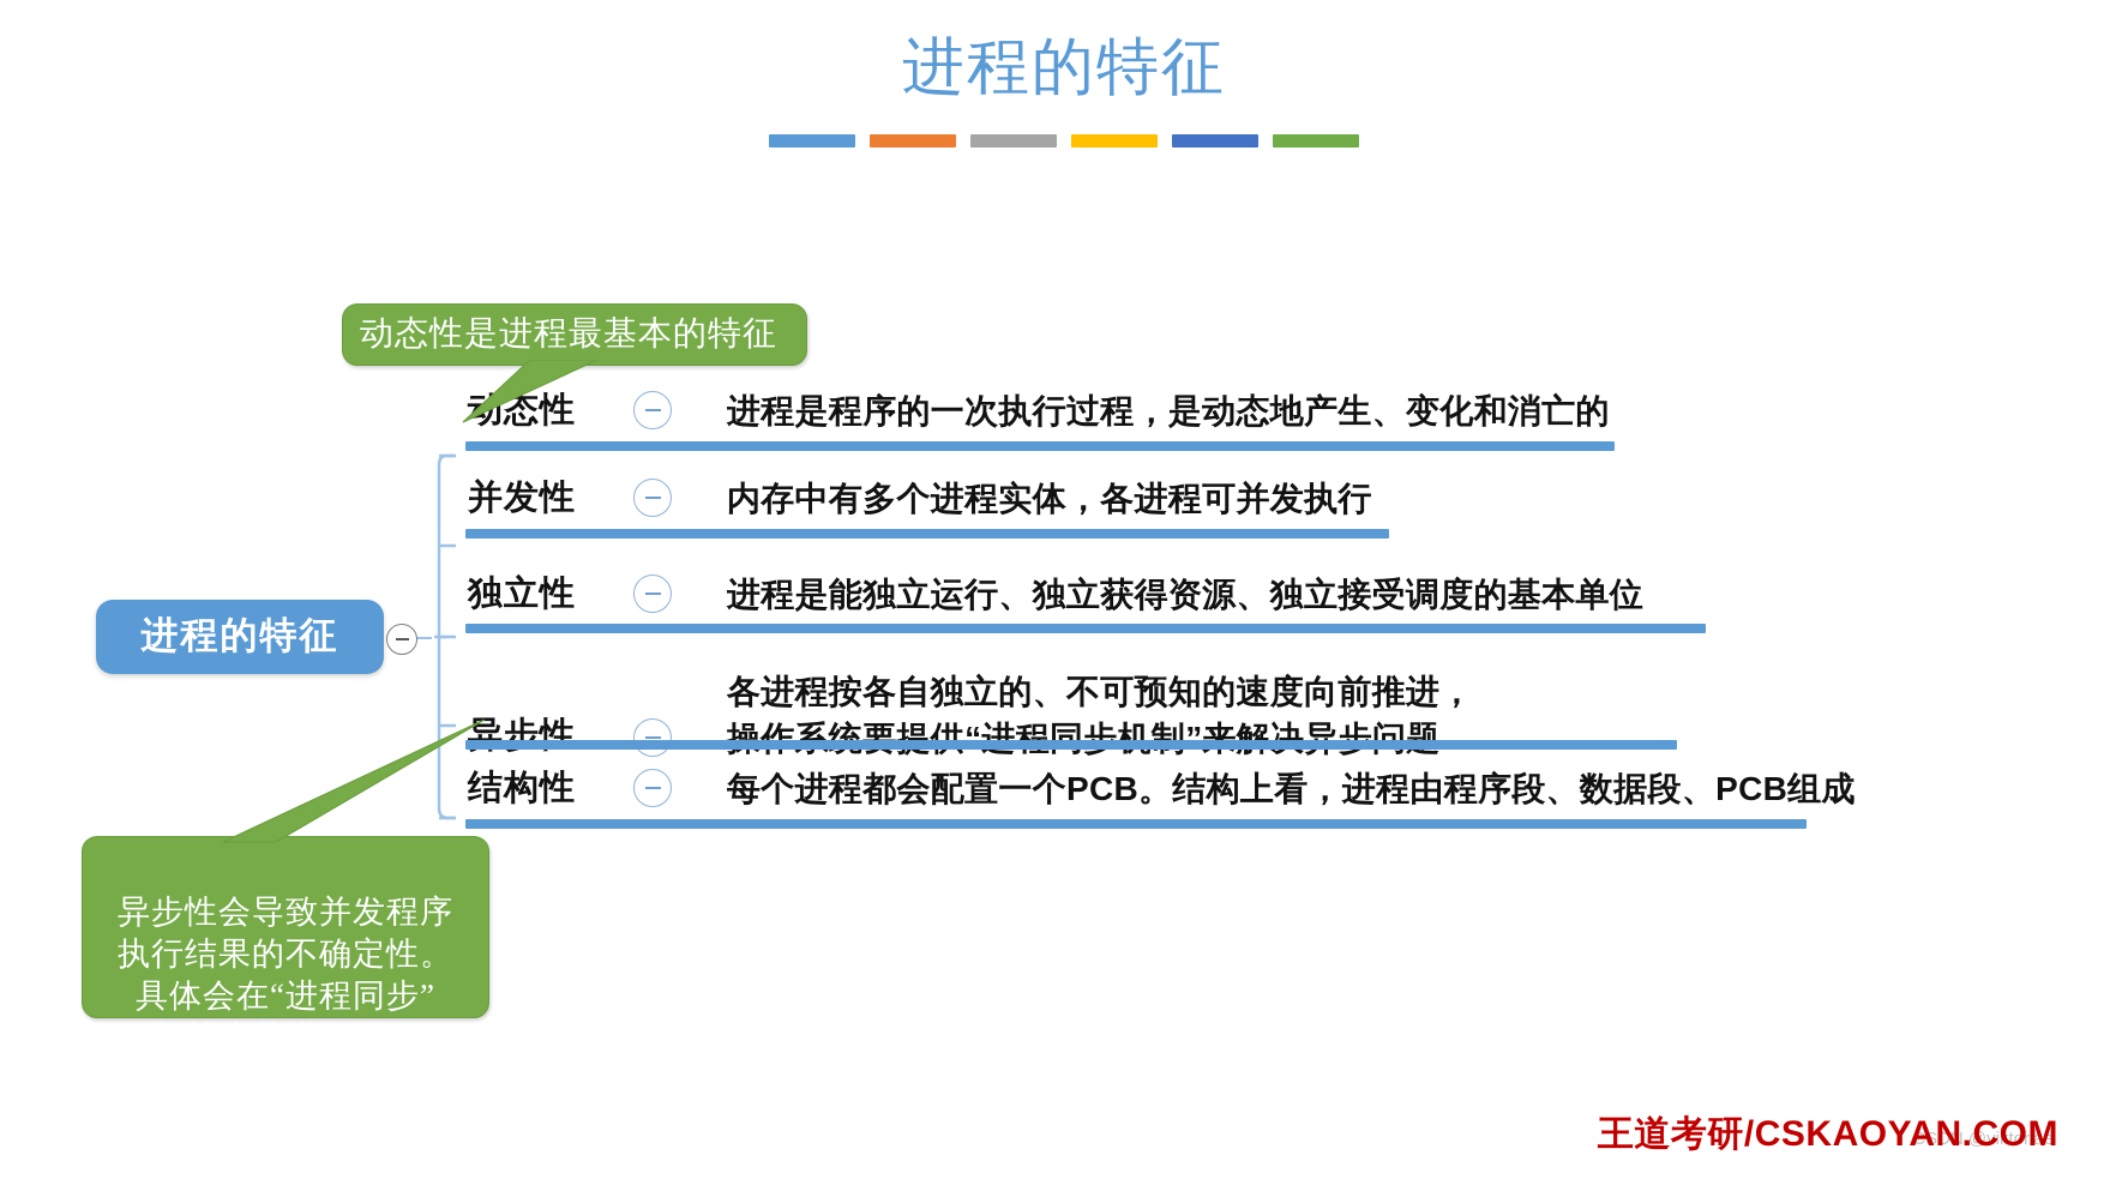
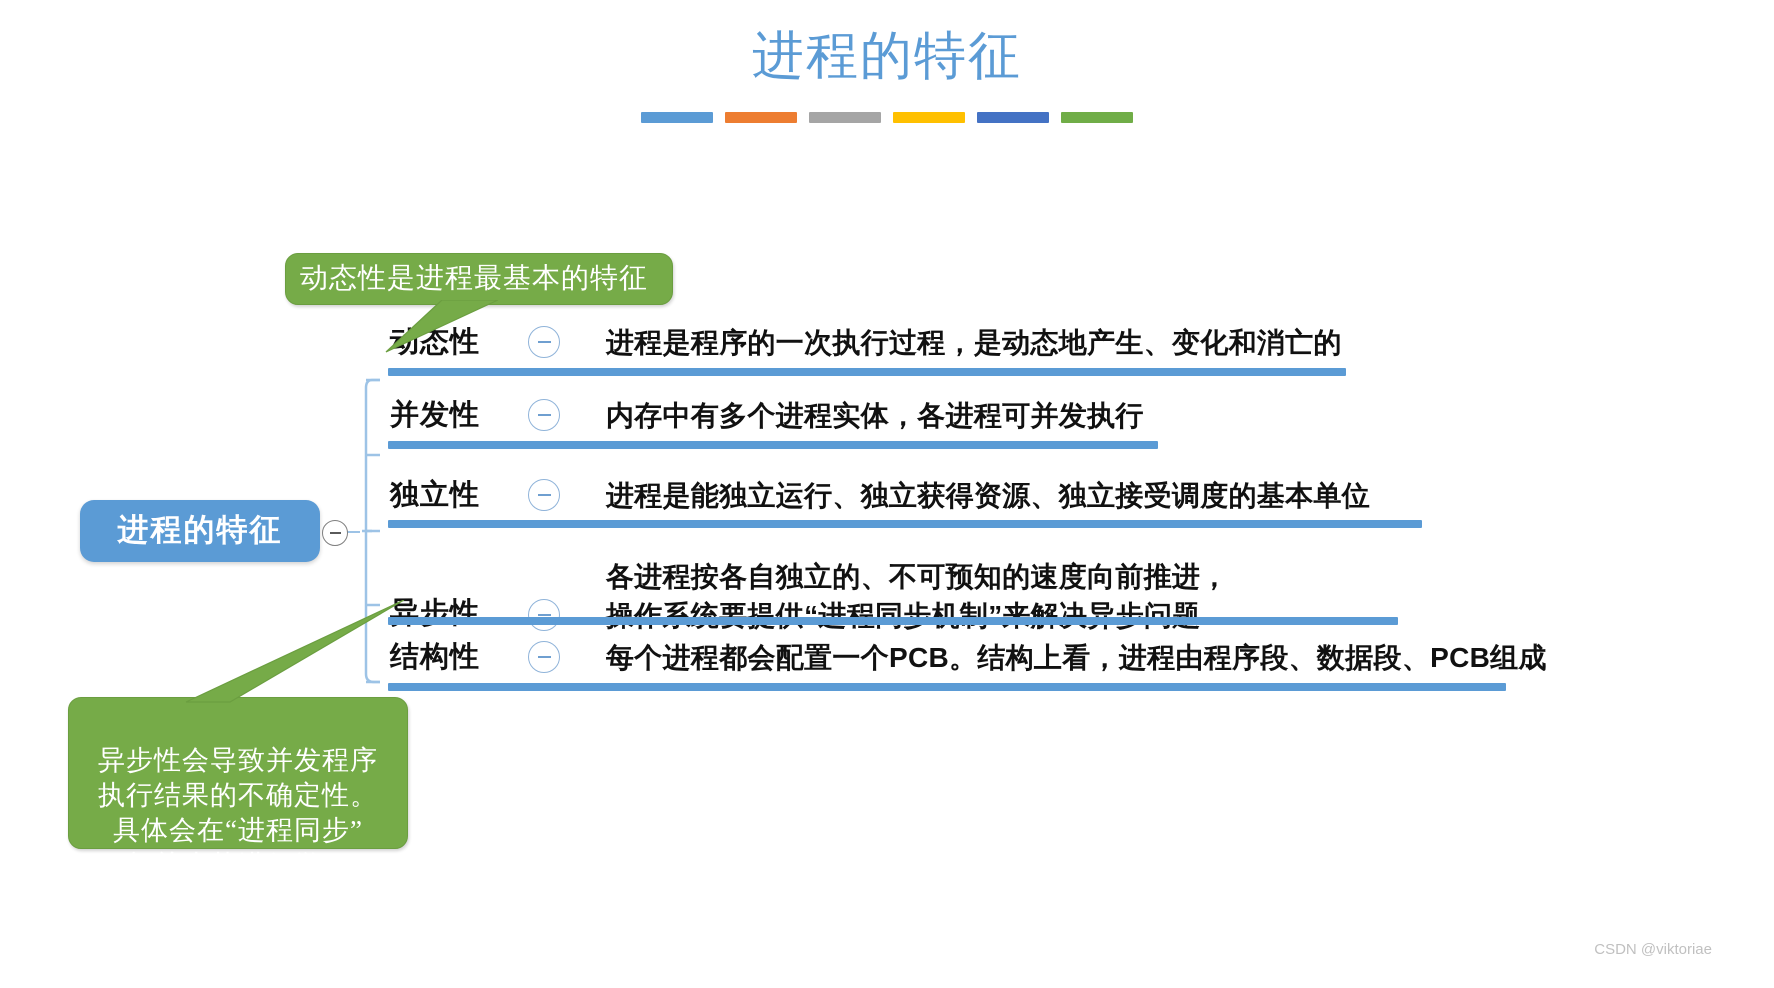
  进程的特征
  进程的特征
  进程是程序的一次执行过程，是动态地产生、变化和消亡的
  并发性
  内存中有多个进程实体，各进程可并发执行
  独立性
  进程是能独立运行、独立获得资源、独立接受调度的基本单位
  异步性
  各进程按各自独立的、不可预知的速度向前推进，
  操作系统要提供“进程同步机制”来解决异步问题
  结构性
  每个进程都会配置一个PCB。结构上看，进程由程序段、数据段、PCB组成
  动态性是进程最基本的特征
  异步性会导致并发程序
  执行结果的不确定性。
  具体会在“进程同步”
  相关小节进行学习
  CSDN @viktoriae
- 王道考研/CSKAOYAN.COM
